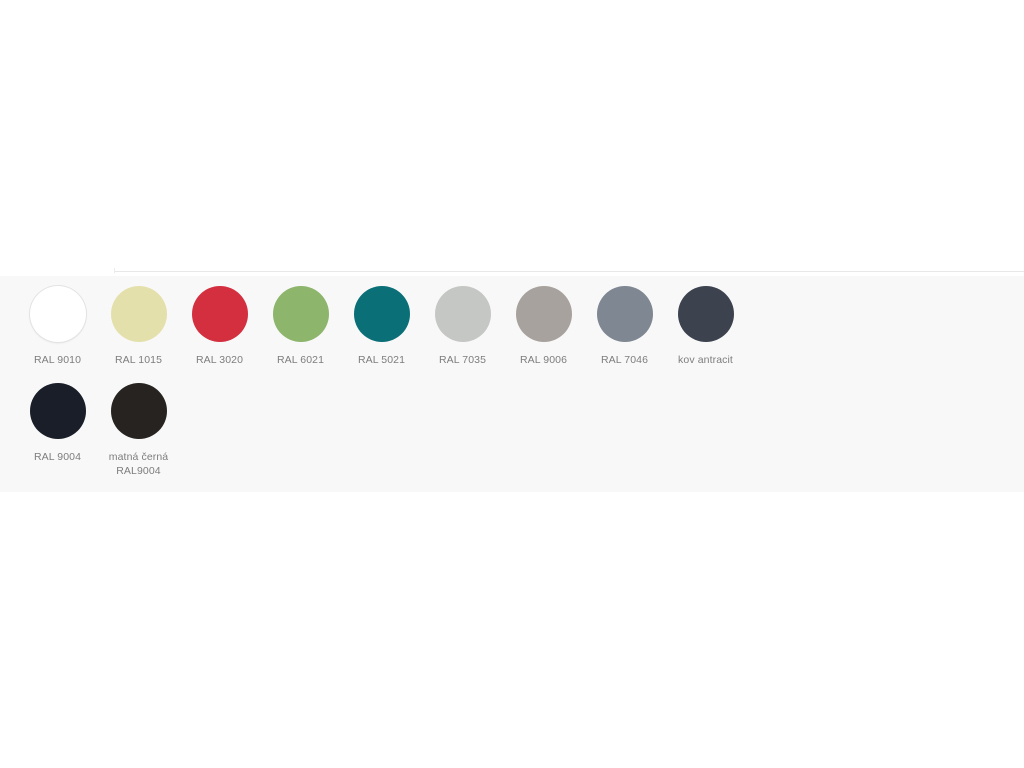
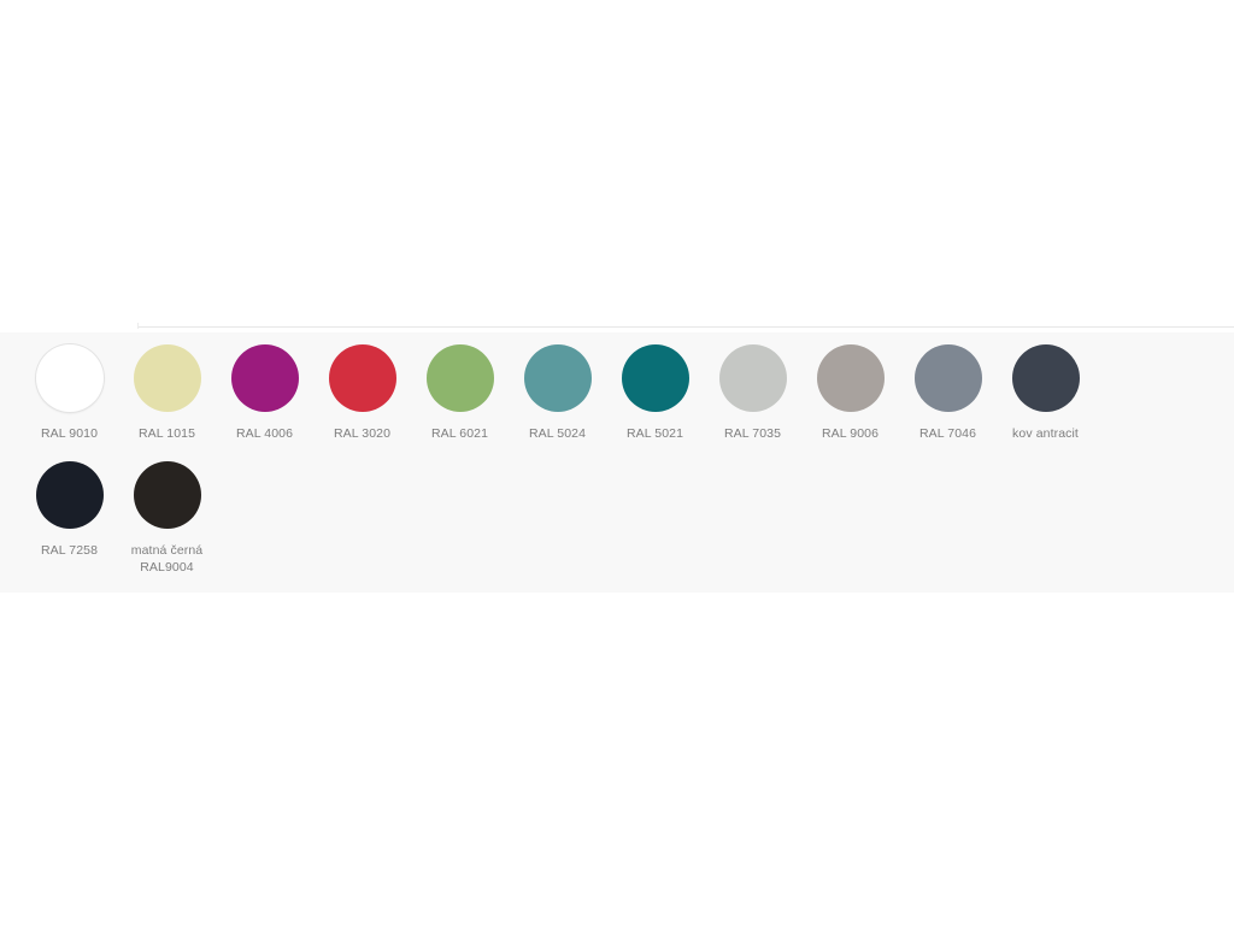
  RAL 9010
  RAL 1015
+ RAL 4006
  RAL 3020
  RAL 6021
+ RAL 5024
  RAL 5021
  RAL 7035
  RAL 9006
  RAL 7046
  kov antracit
- RAL 9004
+ RAL 7258
  matná černá
  RAL9004
